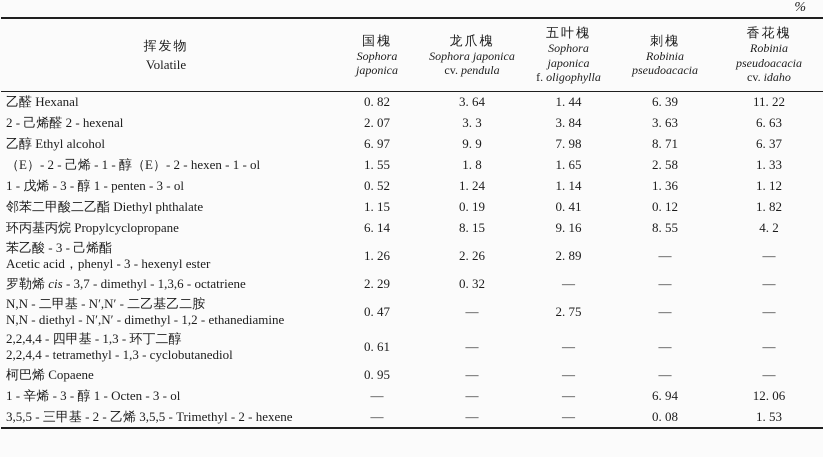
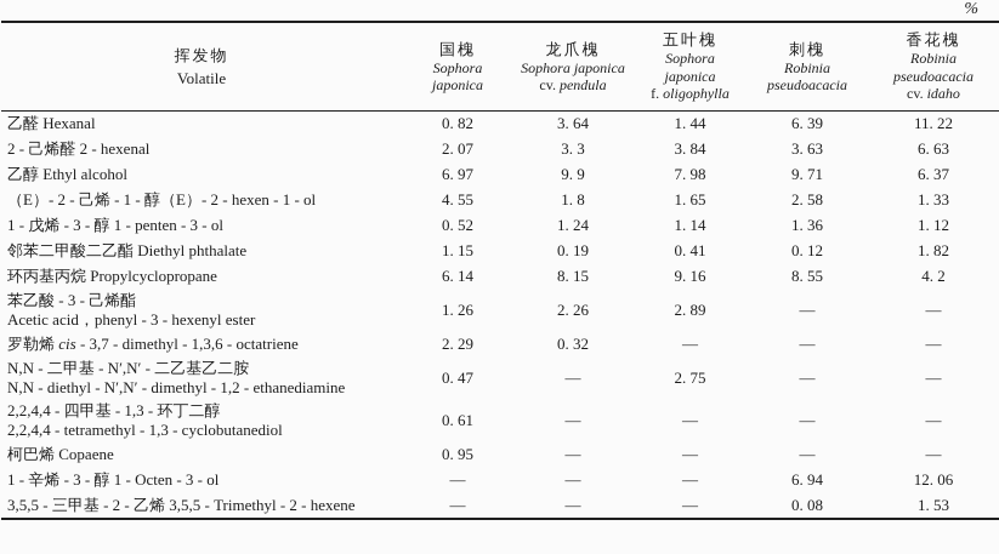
  %
  挥发物 Volatile	国槐Sophorajaponica	龙爪槐Sophora japonicacv. pendula	五叶槐Sophorajaponicaf. oligophylla	刺槐Robiniapseudoacacia	香花槐Robiniapseudoacaciacv. idaho
  乙醛 Hexanal	0. 82	3. 64	1. 44	6. 39	11. 22
  2 - 己烯醛 2 - hexenal	2. 07	3. 3	3. 84	3. 63	6. 63
- 乙醇 Ethyl alcohol	6. 97	9. 9	7. 98	8. 71	6. 37
+ 乙醇 Ethyl alcohol	6. 97	9. 9	7. 98	9. 71	6. 37
- （E）- 2 - 己烯 - 1 - 醇（E）- 2 - hexen - 1 - ol	1. 55	1. 8	1. 65	2. 58	1. 33
+ （E）- 2 - 己烯 - 1 - 醇（E）- 2 - hexen - 1 - ol	4. 55	1. 8	1. 65	2. 58	1. 33
  1 - 戊烯 - 3 - 醇 1 - penten - 3 - ol	0. 52	1. 24	1. 14	1. 36	1. 12
  邻苯二甲酸二乙酯 Diethyl phthalate	1. 15	0. 19	0. 41	0. 12	1. 82
  环丙基丙烷 Propylcyclopropane	6. 14	8. 15	9. 16	8. 55	4. 2
  苯乙酸 - 3 - 己烯酯Acetic acid，phenyl - 3 - hexenyl ester	1. 26	2. 26	2. 89	—	—
  罗勒烯 cis - 3,7 - dimethyl - 1,3,6 - octatriene	2. 29	0. 32	—	—	—
  N,N - 二甲基 - N′,N′ - 二乙基乙二胺N,N - diethyl - N′,N′ - dimethyl - 1,2 - ethanediamine	0. 47	—	2. 75	—	—
  2,2,4,4 - 四甲基 - 1,3 - 环丁二醇2,2,4,4 - tetramethyl - 1,3 - cyclobutanediol	0. 61	—	—	—	—
  柯巴烯 Copaene	0. 95	—	—	—	—
  1 - 辛烯 - 3 - 醇 1 - Octen - 3 - ol	—	—	—	6. 94	12. 06
  3,5,5 - 三甲基 - 2 - 乙烯 3,5,5 - Trimethyl - 2 - hexene	—	—	—	0. 08	1. 53
